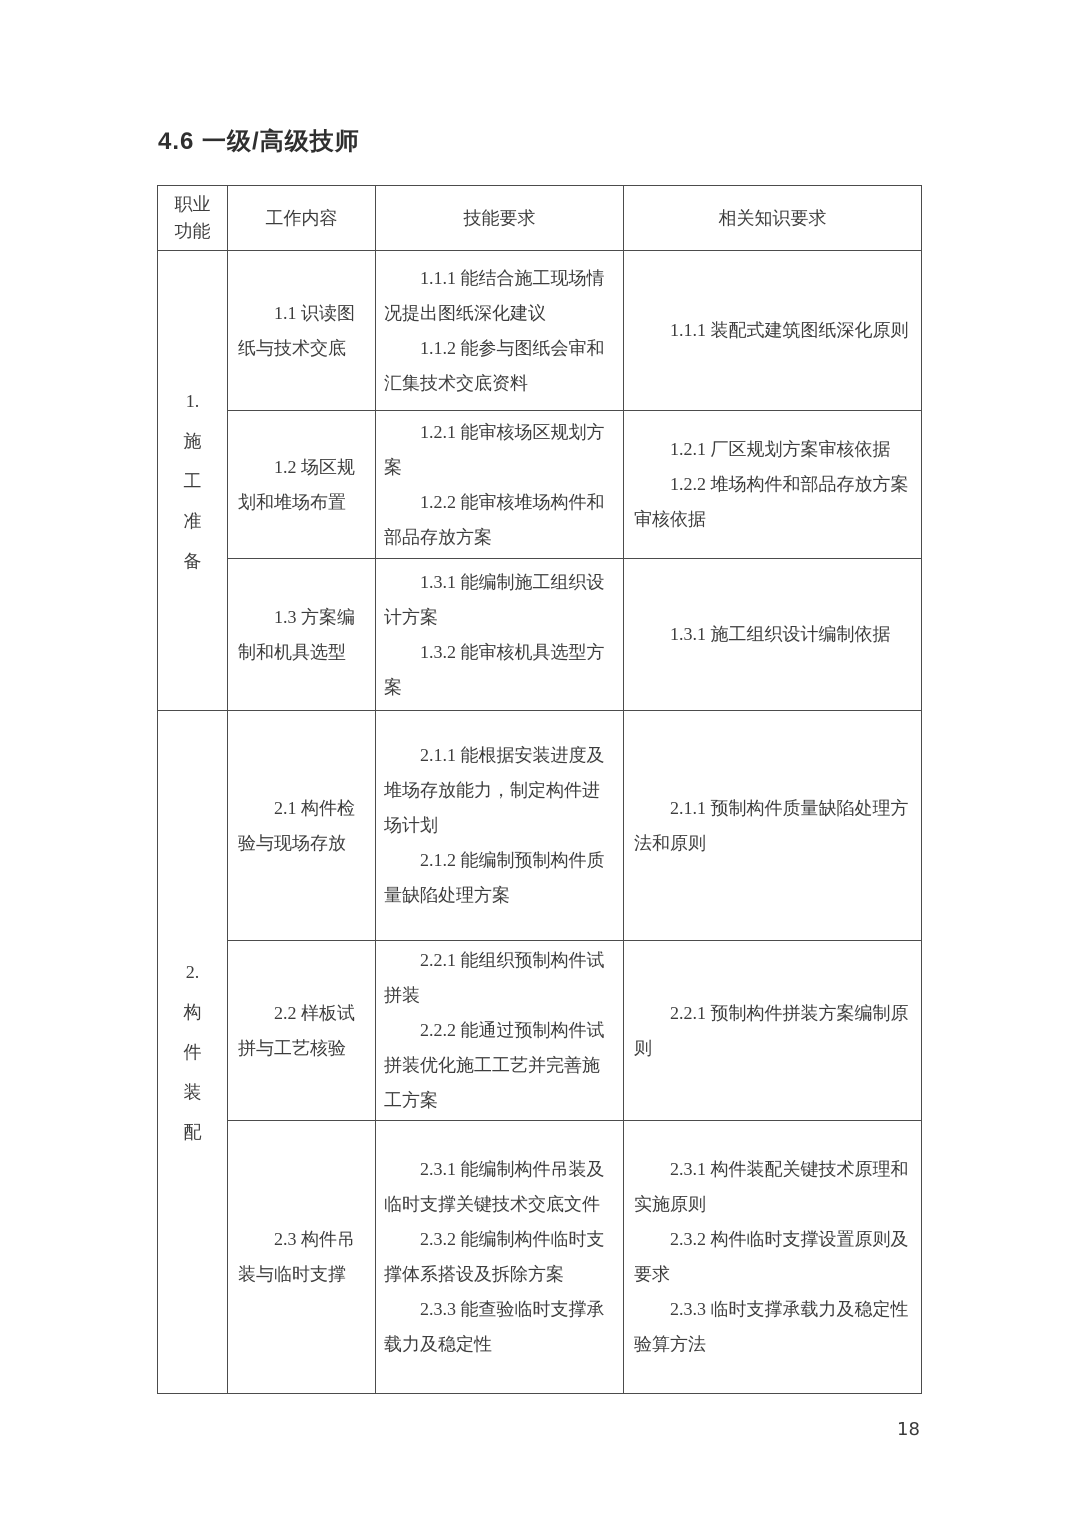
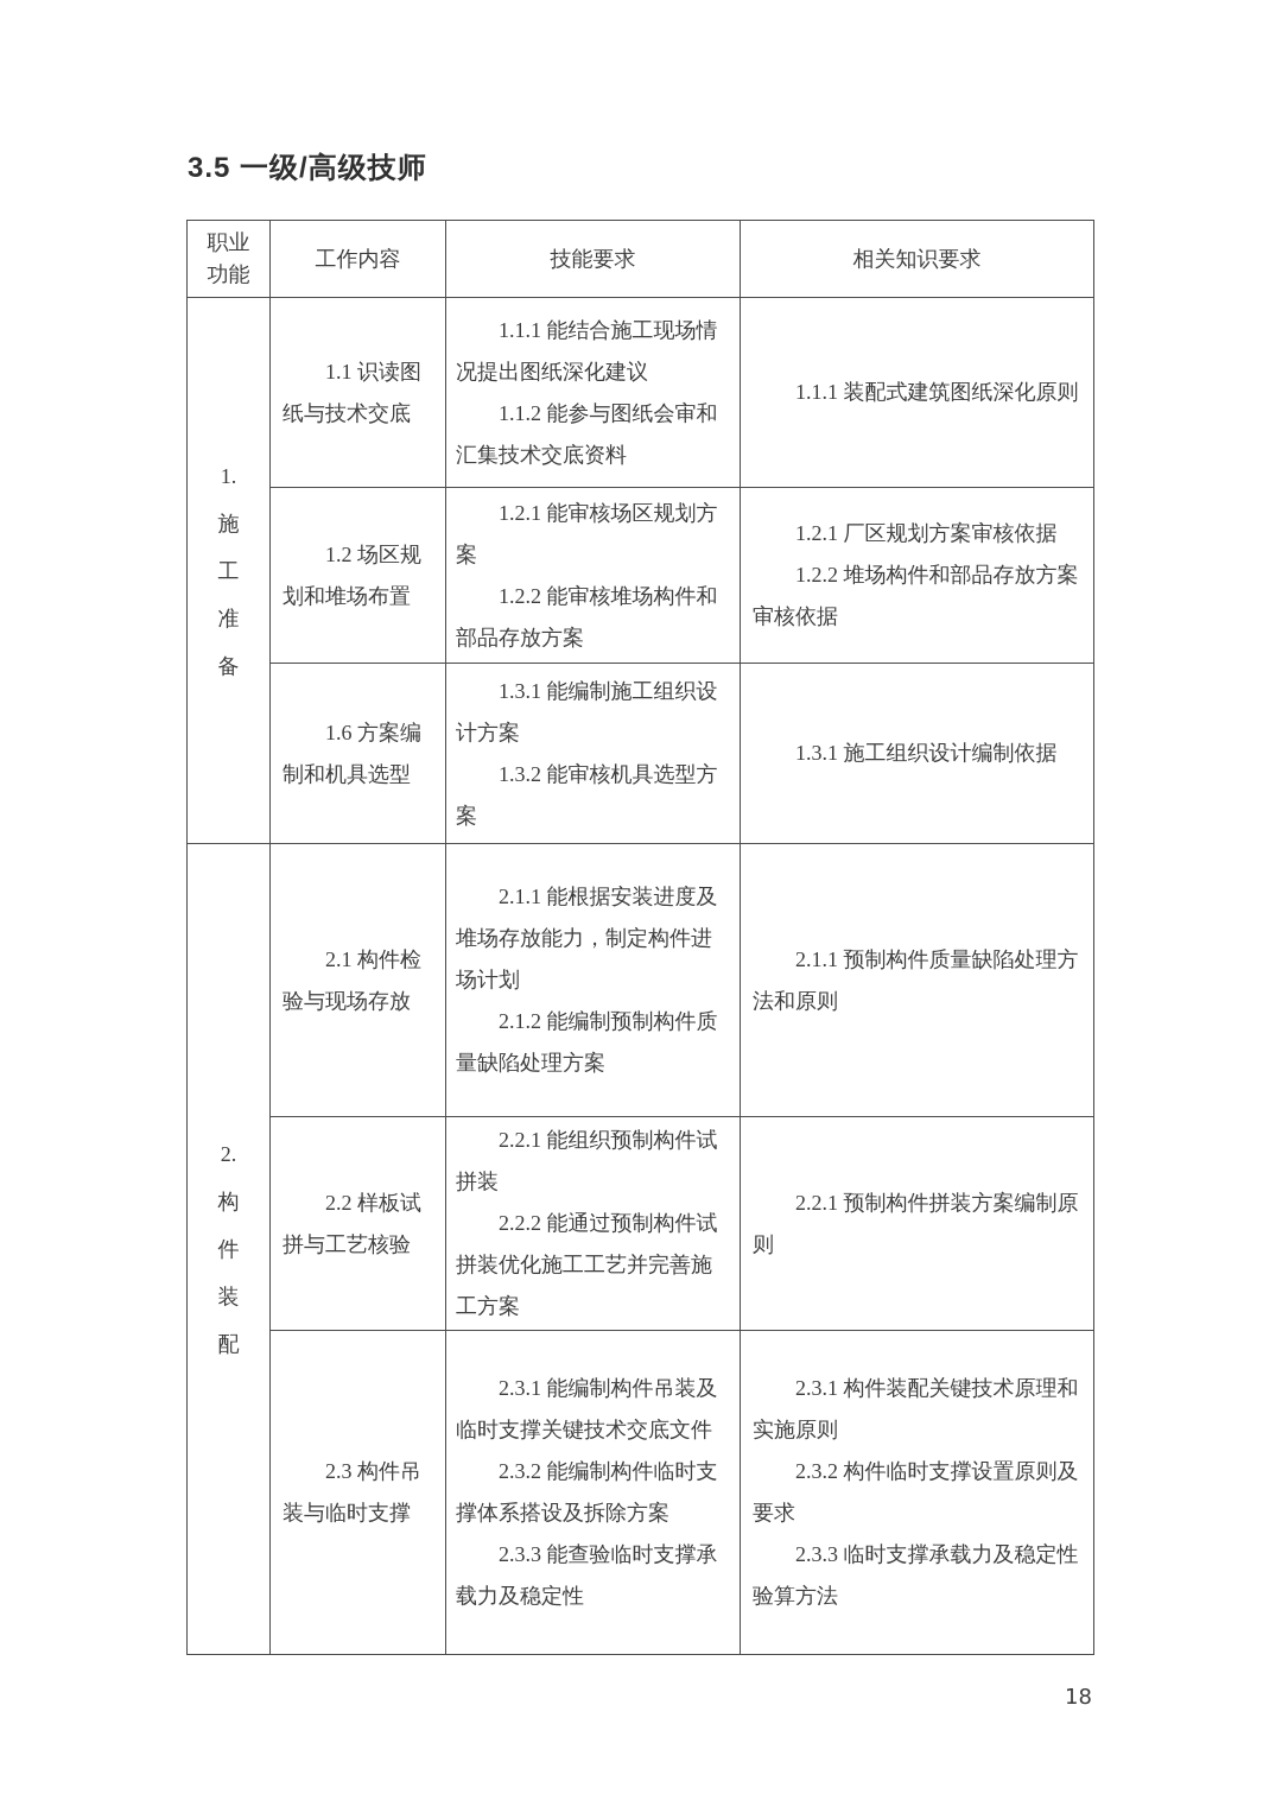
- 4.6 一级/高级技师
+ 3.5 一级/高级技师
  职业 功能	工作内容	技能要求	相关知识要求
  1. 施 工 准 备	1.1 识读图纸与技术交底	1.1.1 能结合施工现场情况提出图纸深化建议 1.1.2 能参与图纸会审和汇集技术交底资料	1.1.1 装配式建筑图纸深化原则
  1.2 场区规划和堆场布置	1.2.1 能审核场区规划方案 1.2.2 能审核堆场构件和部品存放方案	1.2.1 厂区规划方案审核依据 1.2.2 堆场构件和部品存放方案审核依据
- 1.3 方案编制和机具选型	1.3.1 能编制施工组织设计方案 1.3.2 能审核机具选型方案	1.3.1 施工组织设计编制依据
+ 1.6 方案编制和机具选型	1.3.1 能编制施工组织设计方案 1.3.2 能审核机具选型方案	1.3.1 施工组织设计编制依据
  2. 构 件 装 配	2.1 构件检验与现场存放	2.1.1 能根据安装进度及堆场存放能力，制定构件进场计划 2.1.2 能编制预制构件质量缺陷处理方案	2.1.1 预制构件质量缺陷处理方法和原则
  2.2 样板试拼与工艺核验	2.2.1 能组织预制构件试拼装 2.2.2 能通过预制构件试拼装优化施工工艺并完善施工方案	2.2.1 预制构件拼装方案编制原则
  2.3 构件吊装与临时支撑	2.3.1 能编制构件吊装及临时支撑关键技术交底文件 2.3.2 能编制构件临时支撑体系搭设及拆除方案 2.3.3 能查验临时支撑承载力及稳定性	2.3.1 构件装配关键技术原理和实施原则 2.3.2 构件临时支撑设置原则及要求 2.3.3 临时支撑承载力及稳定性验算方法
  18
